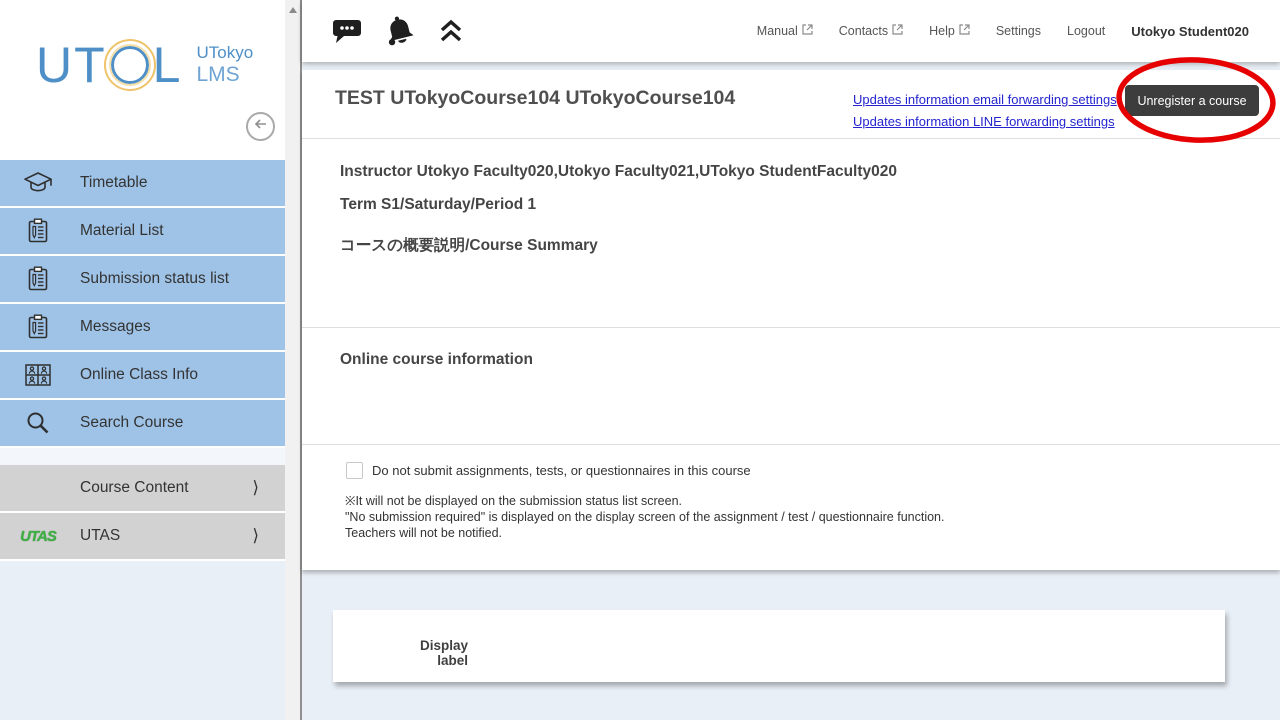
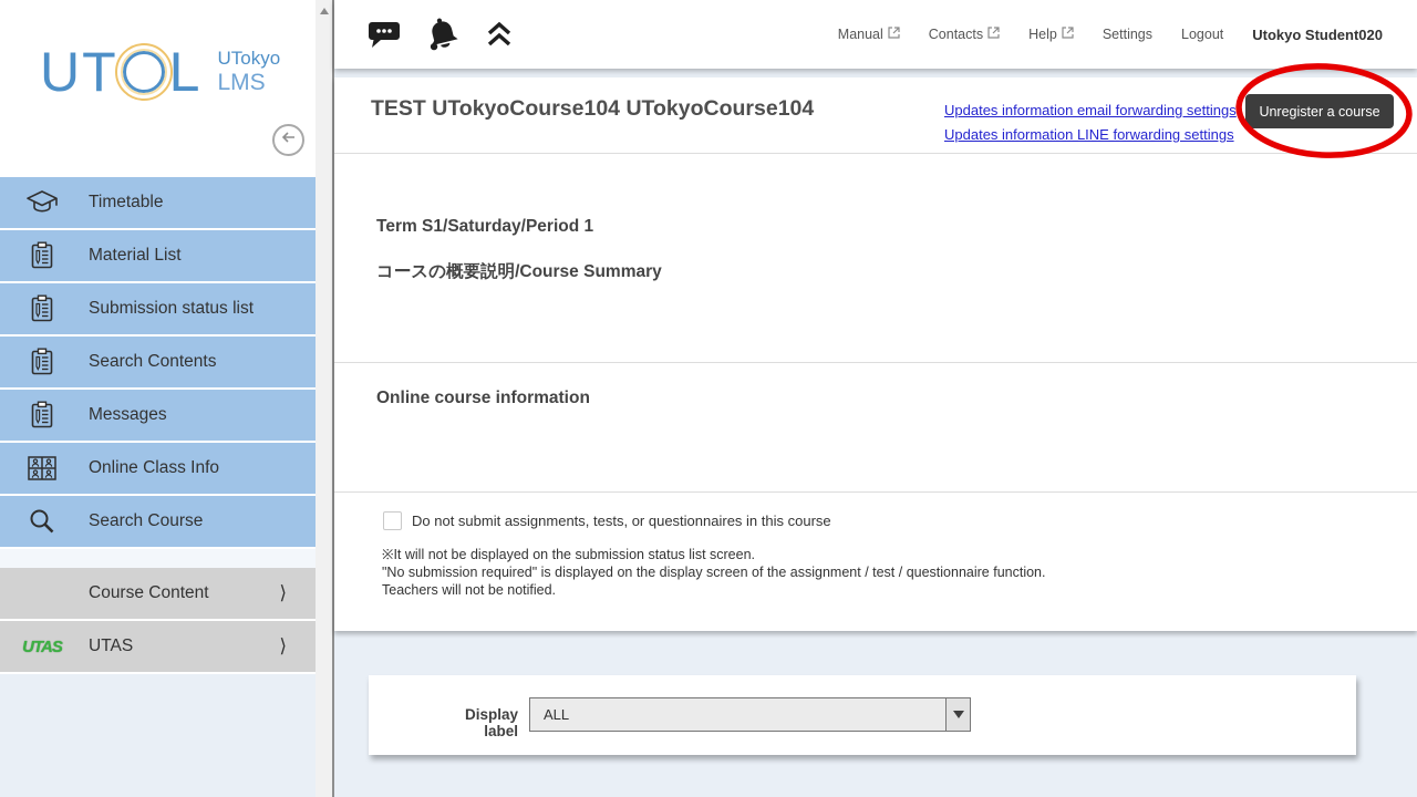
  UT
  L
  UTokyo
  LMS
  Timetable
  Material List
  Submission status list
+ Search Contents
  Messages
  Online Class Info
  Search Course
  Course Content
  ⟩
  UTAS
  UTAS
  ⟩
  Manual
  Contacts
  Help
  Settings
  Logout
  Utokyo Student020
  TEST UTokyoCourse104 UTokyoCourse104
  Updates information email forwarding settings
  Updates information LINE forwarding settings
  Unregister a course
- Instructor Utokyo Faculty020,Utokyo Faculty021,UTokyo StudentFaculty020
  Term S1/Saturday/Period 1
  コースの概要説明/Course Summary
  Online course information
  Do not submit assignments, tests, or questionnaires in this course
  ※It will not be displayed on the submission status list screen.
  "No submission required" is displayed on the display screen of the assignment / test / questionnaire function.
  Teachers will not be notified.
  Display label
+ ALL
